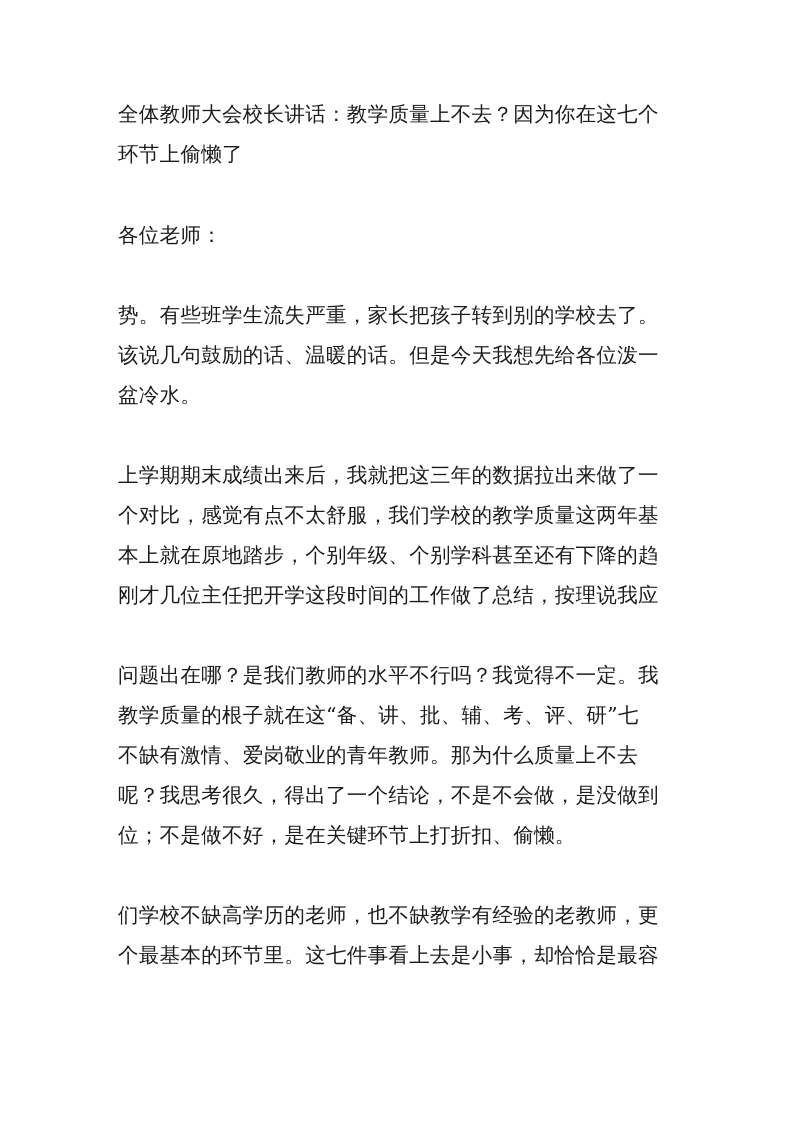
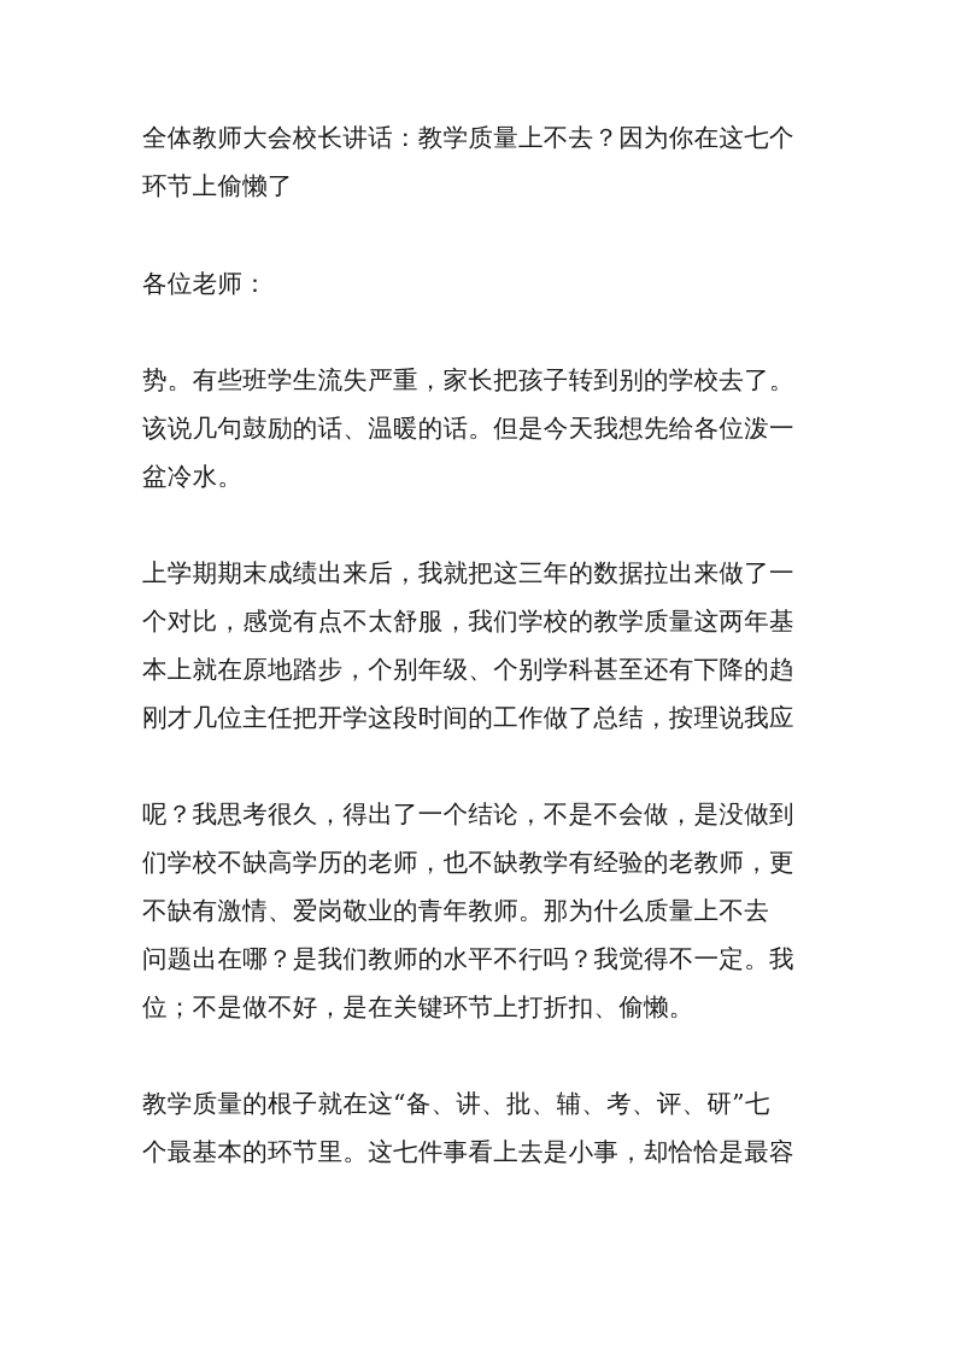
  全体教师大会校长讲话：教学质量上不去？因为你在这七个
  环节上偷懒了
  各位老师：
  势。有些班学生流失严重，家长把孩子转到别的学校去了。
  该说几句鼓励的话、温暖的话。但是今天我想先给各位泼一
  盆冷水。
  上学期期末成绩出来后，我就把这三年的数据拉出来做了一
  个对比，感觉有点不太舒服，我们学校的教学质量这两年基
  本上就在原地踏步，个别年级、个别学科甚至还有下降的趋
  刚才几位主任把开学这段时间的工作做了总结，按理说我应
- 问题出在哪？是我们教师的水平不行吗？我觉得不一定。我
+ 呢？我思考很久，得出了一个结论，不是不会做，是没做到
- 教学质量的根子就在这“备、讲、批、辅、考、评、研”七
+ 们学校不缺高学历的老师，也不缺教学有经验的老教师，更
  不缺有激情、爱岗敬业的青年教师。那为什么质量上不去
- 呢？我思考很久，得出了一个结论，不是不会做，是没做到
+ 问题出在哪？是我们教师的水平不行吗？我觉得不一定。我
  位；不是做不好，是在关键环节上打折扣、偷懒。
- 们学校不缺高学历的老师，也不缺教学有经验的老教师，更
+ 教学质量的根子就在这“备、讲、批、辅、考、评、研”七
  个最基本的环节里。这七件事看上去是小事，却恰恰是最容
